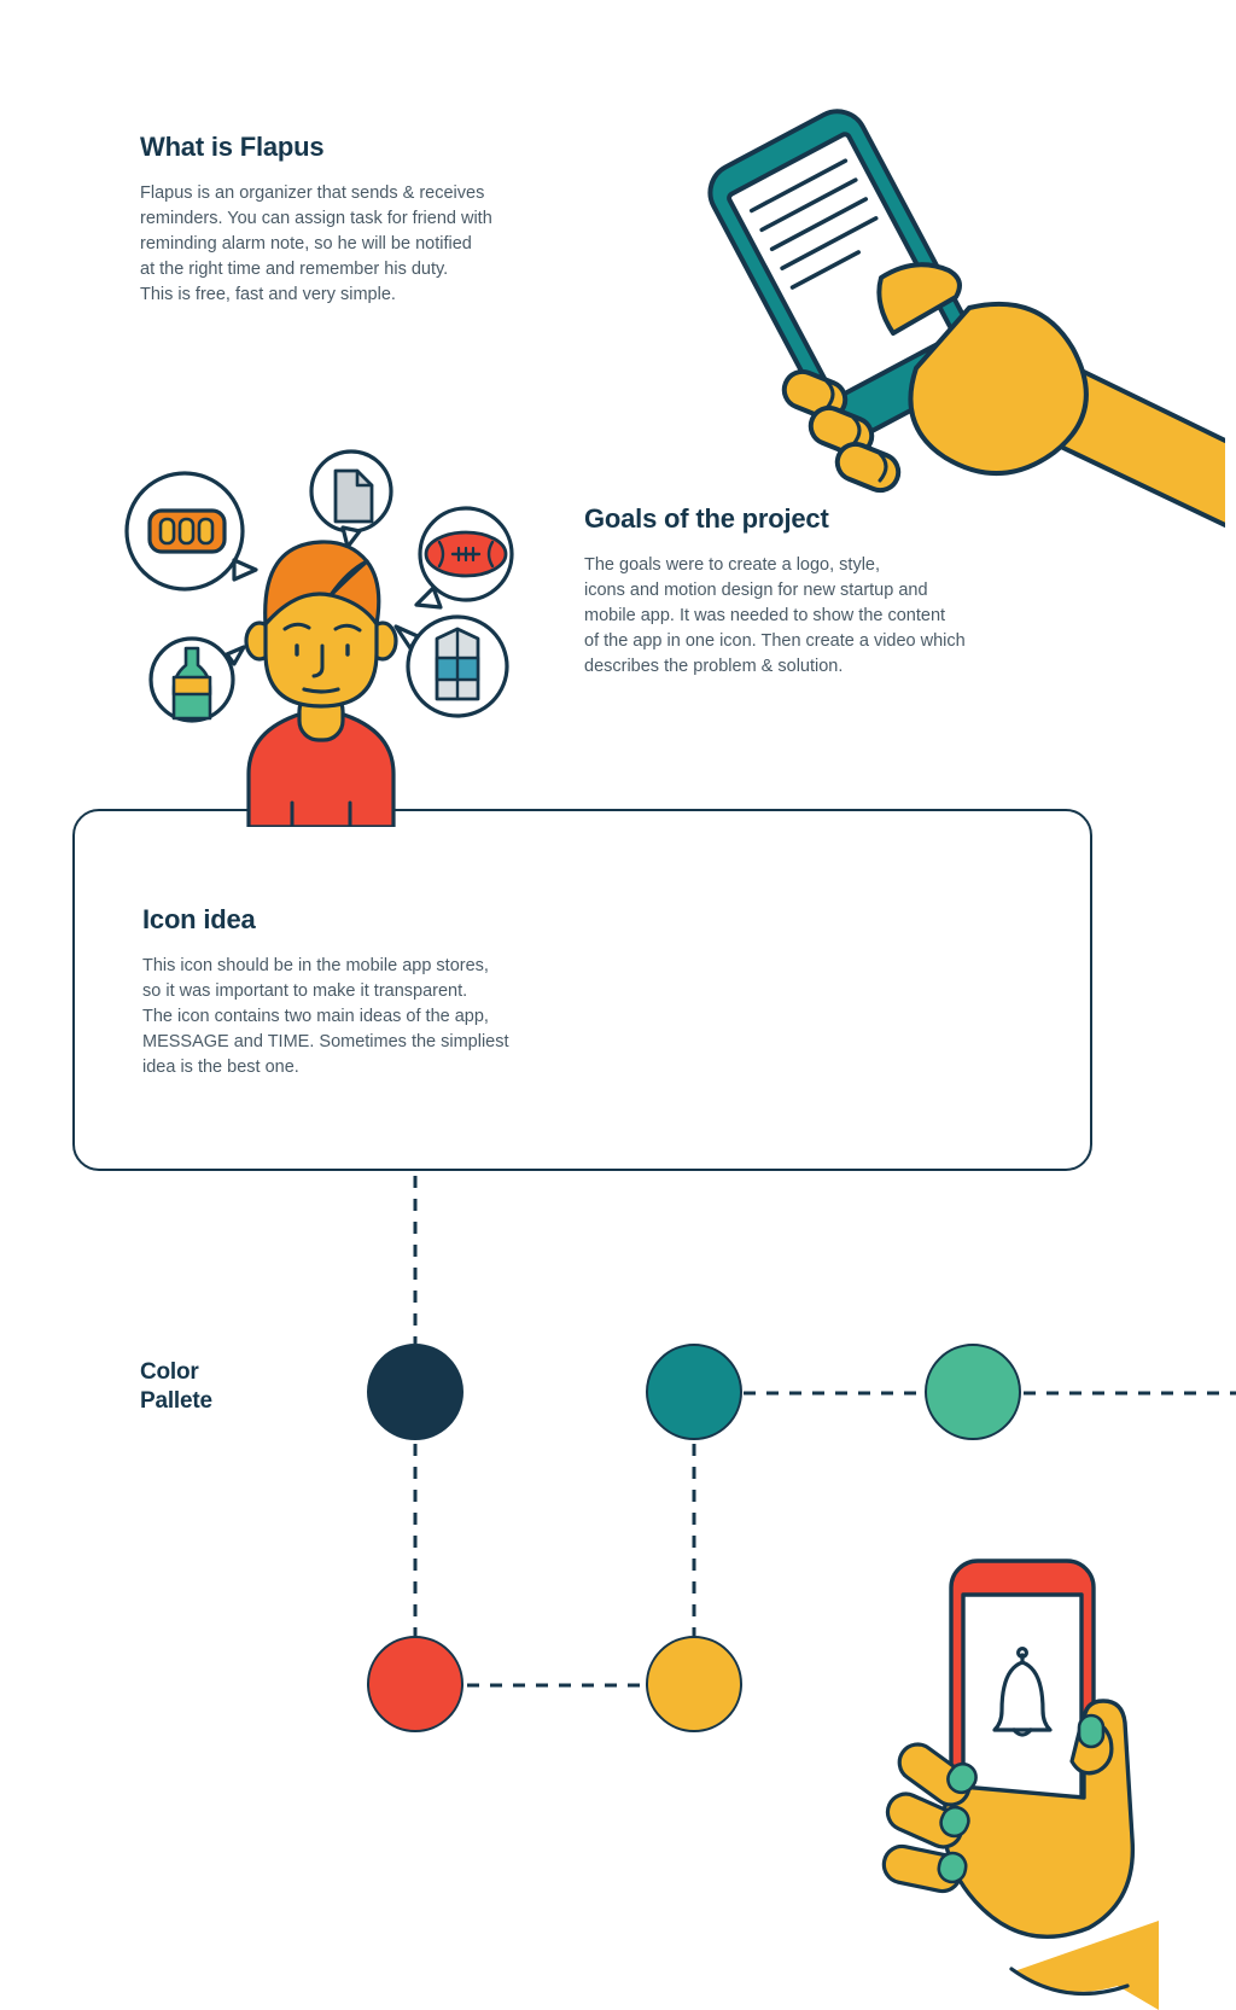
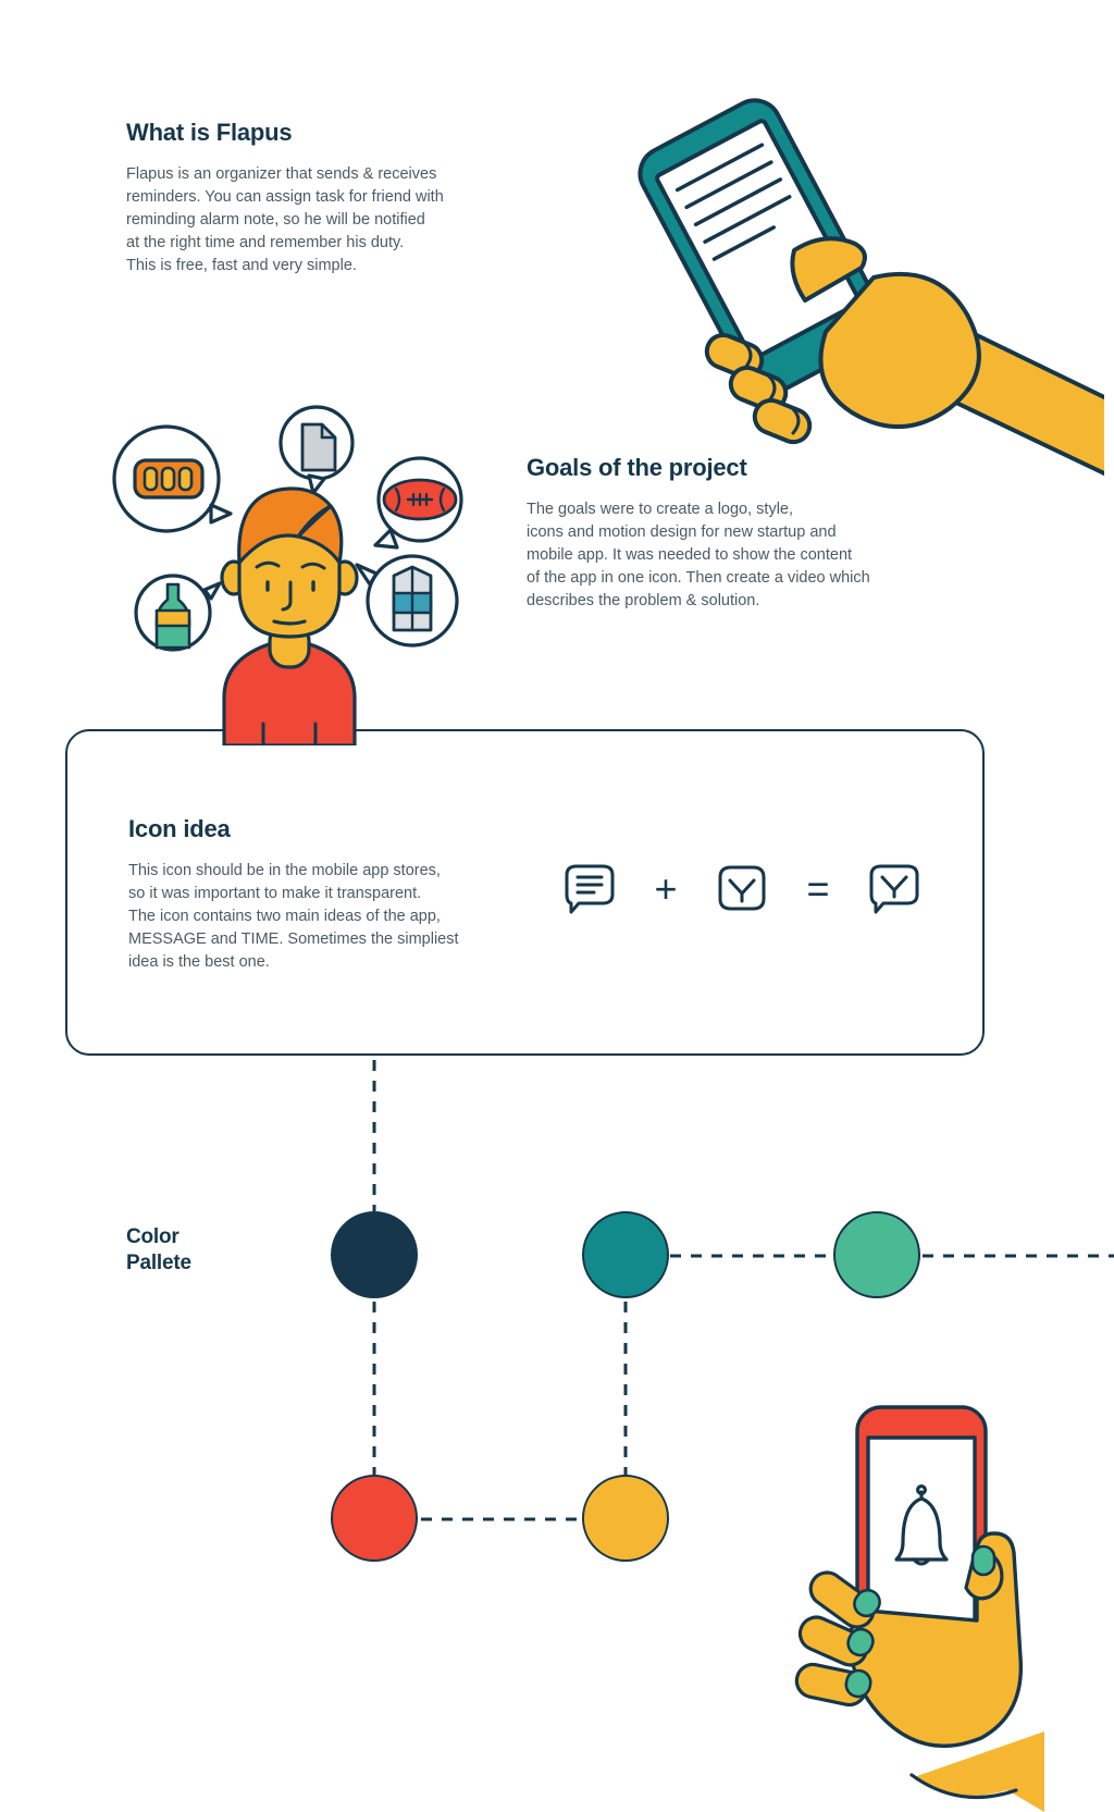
  What is Flapus
  Flapus is an organizer that sends & receives
  reminders. You can assign task for friend with
  reminding alarm note, so he will be notified
  at the right time and remember his duty.
  This is free, fast and very simple.
  Icon idea
  This icon should be in the mobile app stores,
  so it was important to make it transparent.
  The icon contains two main ideas of the app,
  MESSAGE and TIME. Sometimes the simpliest
  idea is the best one.
+ +
+ =
  Color
  Pallete
  Goals of the project
  The goals were to create a logo, style,
  icons and motion design for new startup and
  mobile app. It was needed to show the content
  of the app in one icon. Then create a video which
  describes the problem & solution.
